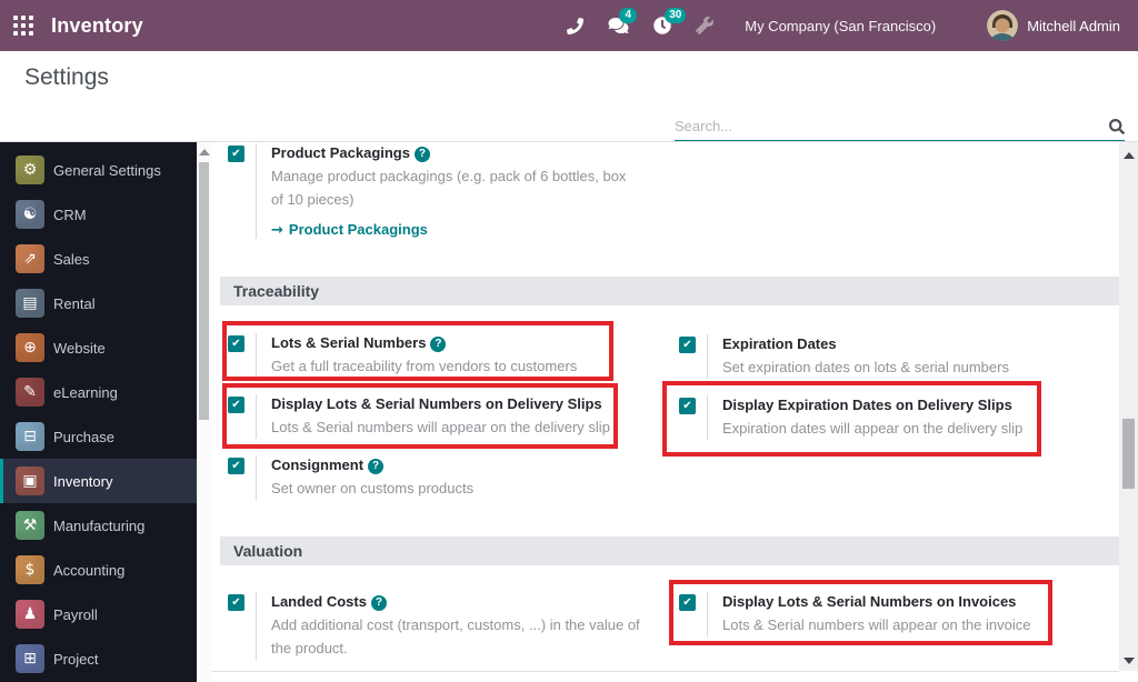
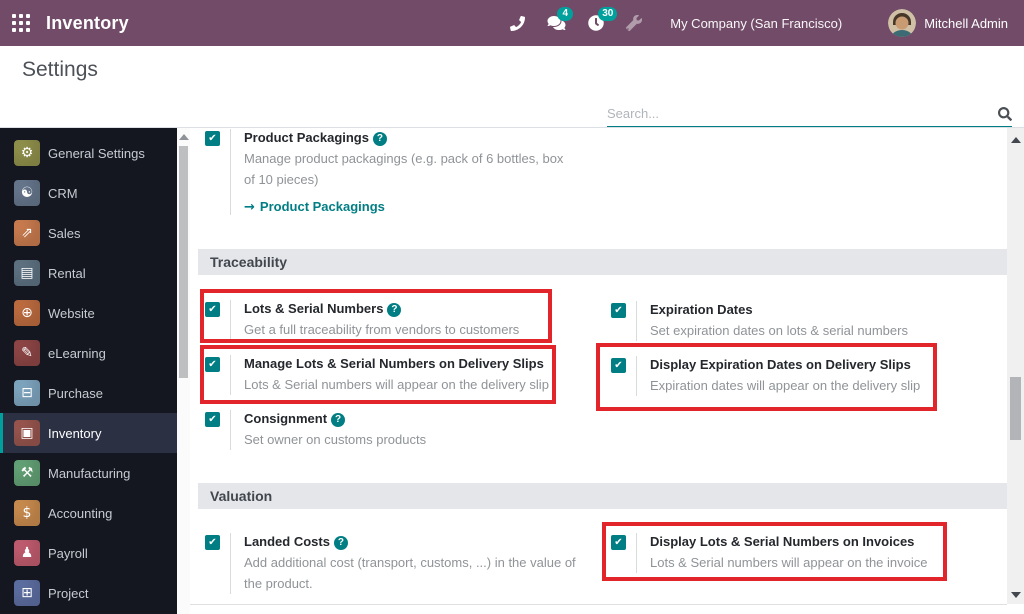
  Inventory
  4
  30
  My Company (San Francisco)
  Mitchell Admin
  Settings
  Search...
  ⚙
  General Settings
  ☯
  CRM
  ⇗
  Sales
  ▤
  Rental
  ⊕
  Website
  ✎
  eLearning
  ⊟
  Purchase
  ▣
  Inventory
  ⚒
  Manufacturing
  $
  Accounting
  ♟
  Payroll
  ⊞
  Project
  ✔
  Product Packagings ?
  Manage product packagings (e.g. pack of 6 bottles, box of 10 pieces)
  → Product Packagings
  Traceability
  ✔
  Lots & Serial Numbers ?
  Get a full traceability from vendors to customers
  ✔
  Expiration Dates
  Set expiration dates on lots & serial numbers
  ✔
- Display Lots & Serial Numbers on Delivery Slips
+ Manage Lots & Serial Numbers on Delivery Slips
  Lots & Serial numbers will appear on the delivery slip
  ✔
  Display Expiration Dates on Delivery Slips
  Expiration dates will appear on the delivery slip
  ✔
  Consignment ?
  Set owner on customs products
  Valuation
  ✔
  Landed Costs ?
  Add additional cost (transport, customs, ...) in the value of the product.
  ✔
  Display Lots & Serial Numbers on Invoices
  Lots & Serial numbers will appear on the invoice
